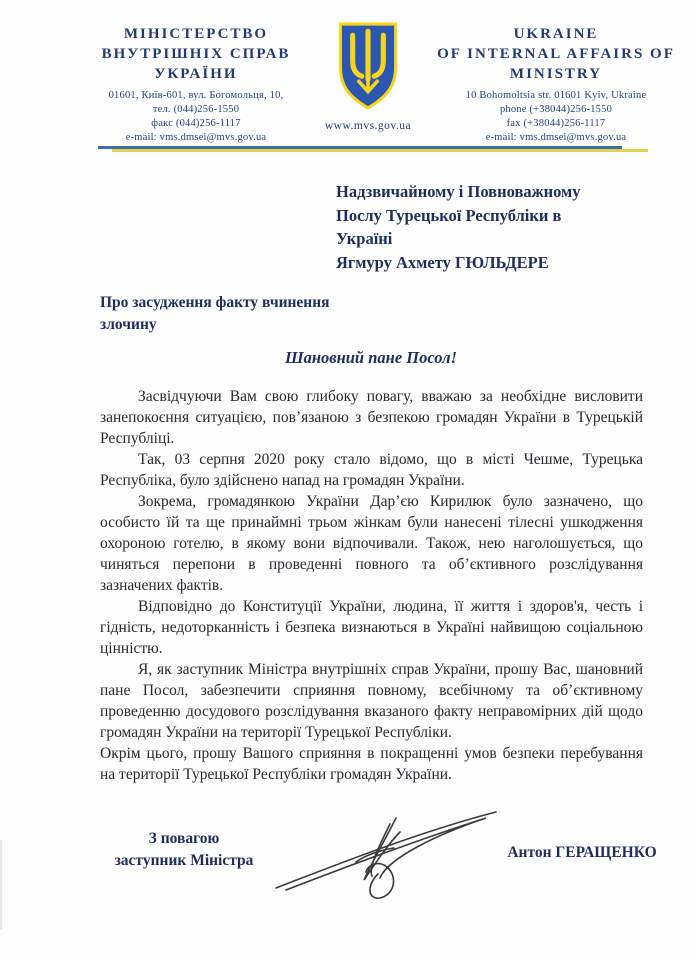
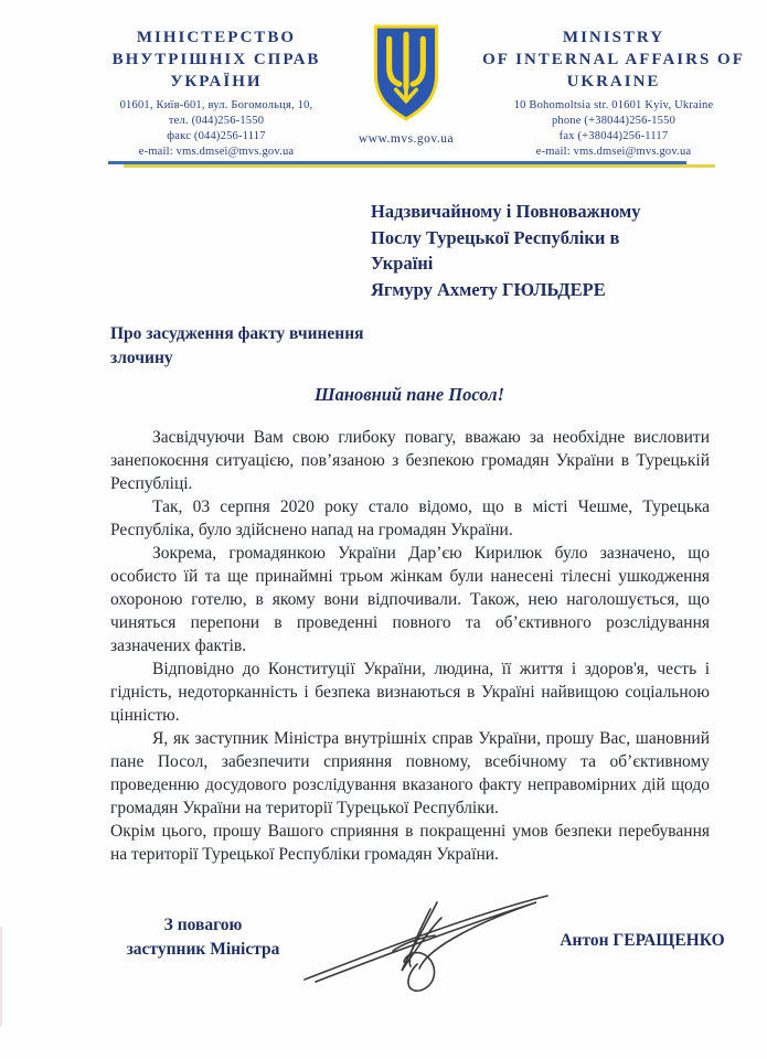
  МІНІСТЕРСТВО
  ВНУТРІШНІХ СПРАВ
  УКРАЇНИ
  01601, Київ-601, вул. Богомольця, 10,
  тел. (044)256-1550
  факс (044)256-1117
  e-mail: vms.dmsei@mvs.gov.ua
  www.mvs.gov.ua
- UKRAINE
+ MINISTRY
  OF INTERNAL AFFAIRS OF
- MINISTRY
+ UKRAINE
  10 Bohomoltsia str. 01601 Kyiv, Ukraine
  phone (+38044)256-1550
  fax (+38044)256-1117
  e-mail: vms.dmsei@mvs.gov.ua
  Надзвичайному і Повноважному
  Послу Турецької Республіки в
  Україні
  Ягмуру Ахмету ГЮЛЬДЕРЕ
  Про засудження факту вчинення
  злочину
  Шановний пане Посол!
  Засвідчуючи Вам свою глибоку повагу, вважаю за необхідне висловити занепокоєння ситуацією, пов’язаною з безпекою громадян України в Турецькій Республіці.
  Так, 03 серпня 2020 року стало відомо, що в місті Чешме, Турецька Республіка, було здійснено напад на громадян України.
  Зокрема, громадянкою України Дар’єю Кирилюк було зазначено, що особисто їй та ще принаймні трьом жінкам були нанесені тілесні ушкодження охороною готелю, в якому вони відпочивали. Також, нею наголошується, що чиняться перепони в проведенні повного та об’єктивного розслідування зазначених фактів.
  Відповідно до Конституції України, людина, її життя і здоров'я, честь і гідність, недоторканність і безпека визнаються в Україні найвищою соціальною цінністю.
  Я, як заступник Міністра внутрішніх справ України, прошу Вас, шановний пане Посол, забезпечити сприяння повному, всебічному та об’єктивному проведенню досудового розслідування вказаного факту неправомірних дій щодо громадян України на території Турецької Республіки.
  Окрім цього, прошу Вашого сприяння в покращенні умов безпеки перебування на території Турецької Республіки громадян України.
  З повагою
  заступник Міністра
  Антон ГЕРАЩЕНКО
